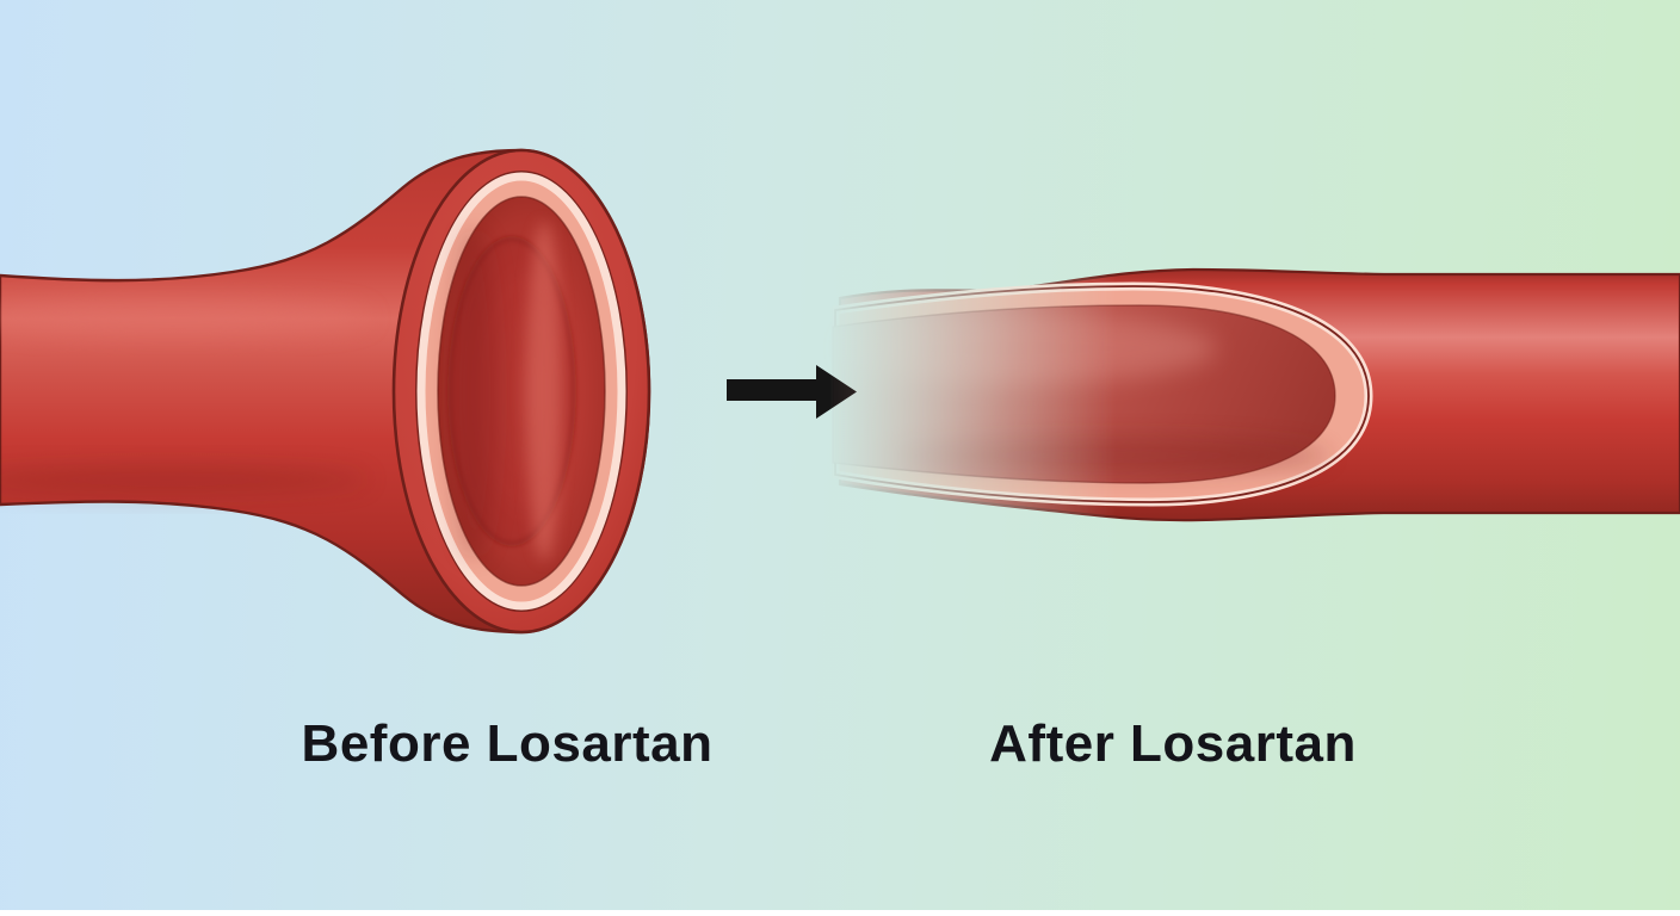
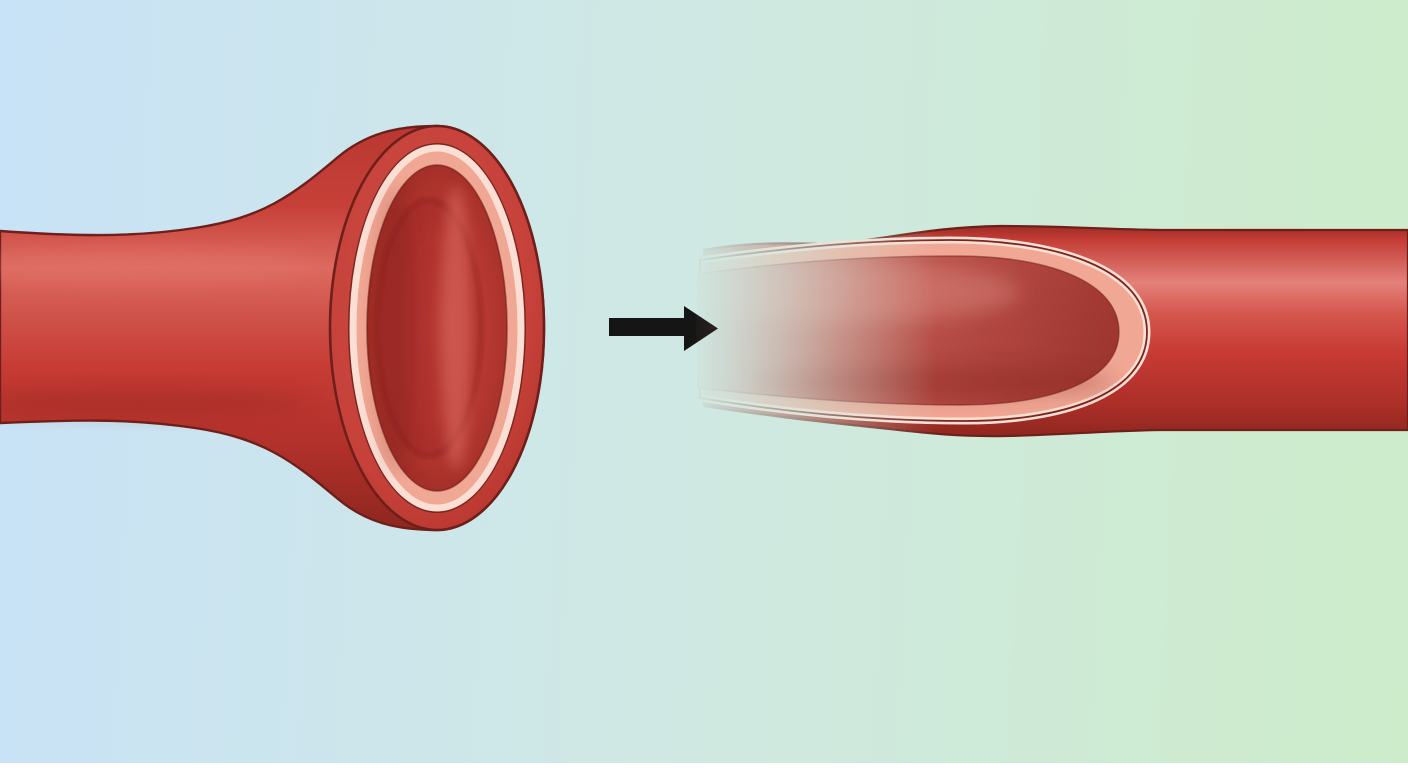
- Before Losartan
- After Losartan
